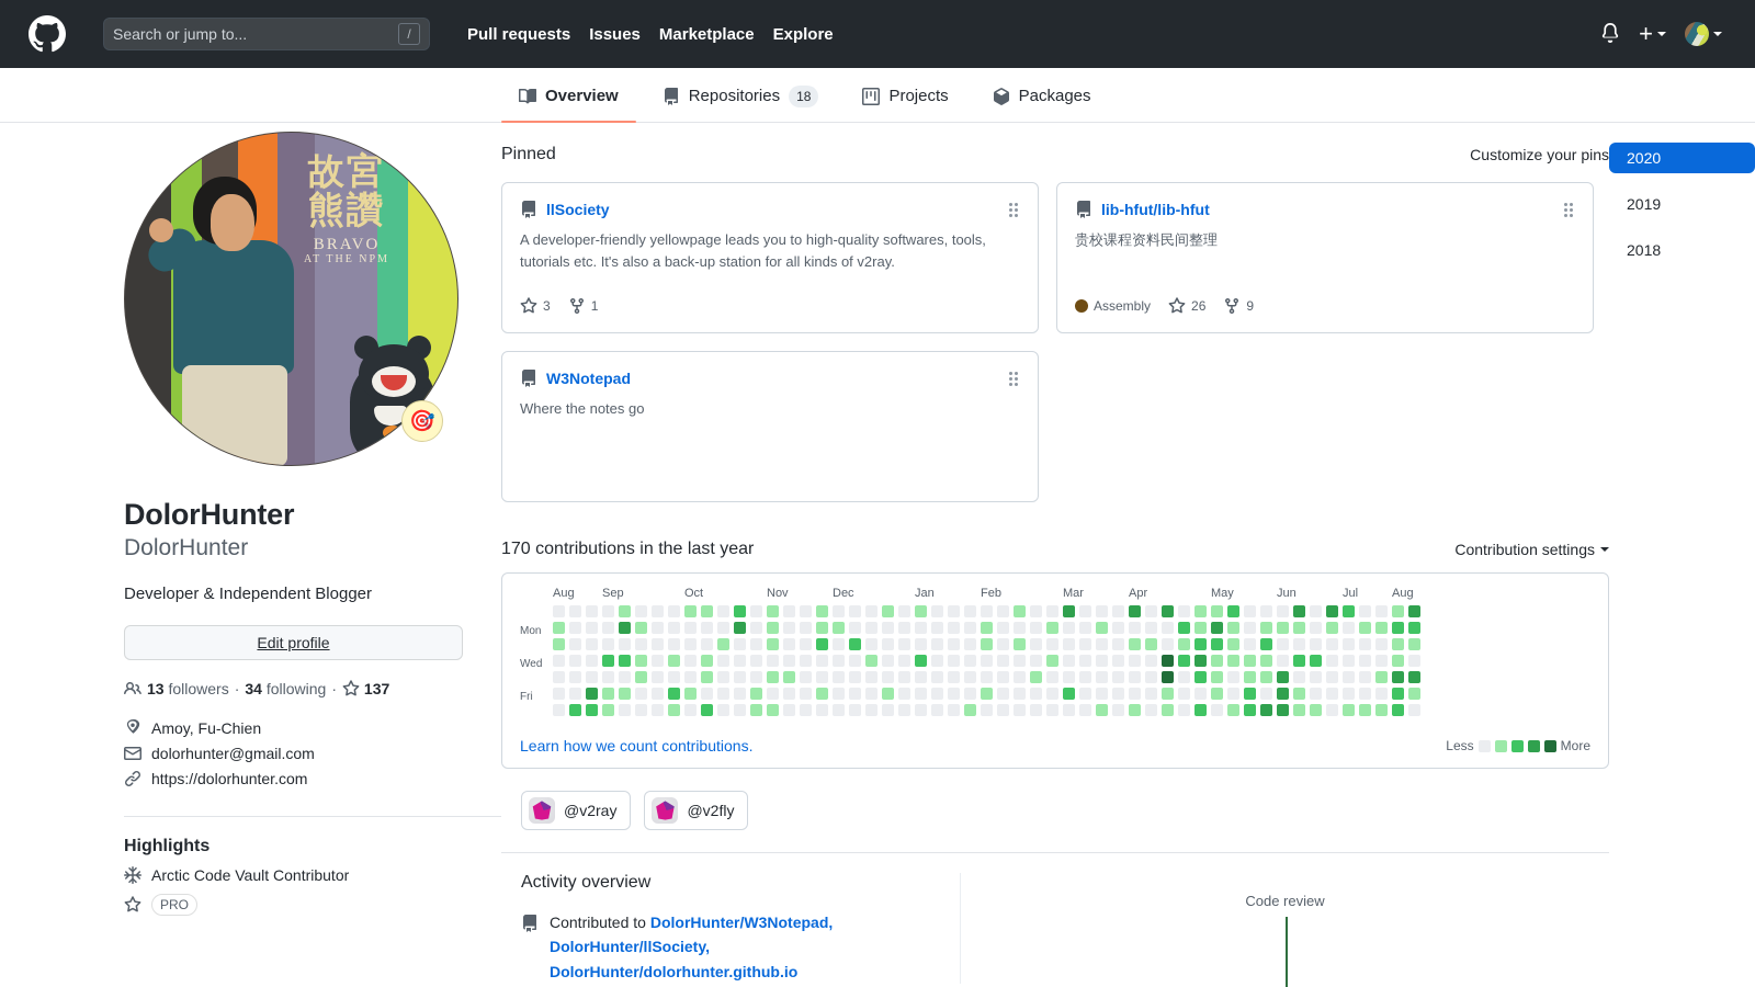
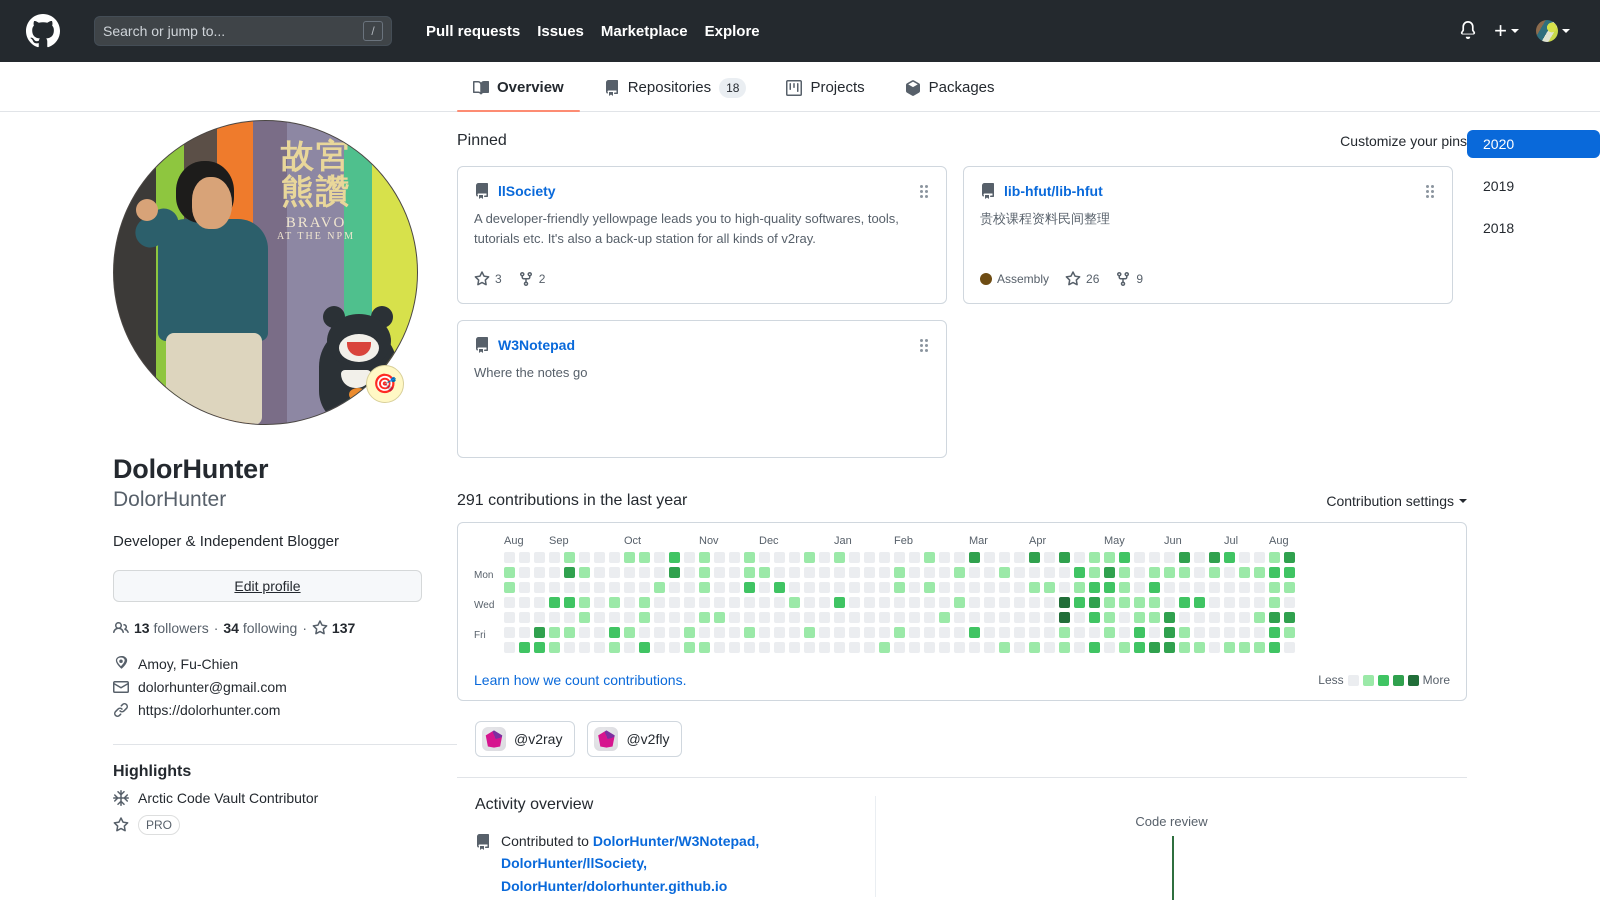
  Search or jump to...
  /
  Pull requests
  Issues
  Marketplace
  Explore
  +
  Overview
  Repositories
  18
  Projects
  Packages
  故宮
  熊讚
  BRAVO
  AT THE NPM
  🎯
  DolorHunter
  DolorHunter
  Developer & Independent Blogger
  Edit profile
  13 followers
  ·
  34 following
  ·
  137
  Amoy, Fu-Chien
  dolorhunter@gmail.com
  https://dolorhunter.com
  Highlights
  Arctic Code Vault Contributor
  PRO
  Pinned
  Customize your pins
  llSociety
  A developer-friendly yellowpage leads you to high-quality softwares, tools, tutorials etc. It's also a back-up station for all kinds of v2ray.
  3
- 1
+ 2
  lib-hfut/lib-hfut
  贵校课程资料民间整理
  Assembly
  26
  9
  W3Notepad
  Where the notes go
- 170 contributions in the last year
+ 291 contributions in the last year
  Contribution settings
  Mon
  Wed
  Fri
  Aug
  Sep
  Oct
  Nov
  Dec
  Jan
  Feb
  Mar
  Apr
  May
  Jun
  Jul
  Aug
  Learn how we count contributions.
  Less
  More
  @v2ray
  @v2fly
  Activity overview
  Contributed to DolorHunter/W3Notepad,
  DolorHunter/llSociety,
  DolorHunter/dolorhunter.github.io
  Code review
  2020
  2019
  2018
